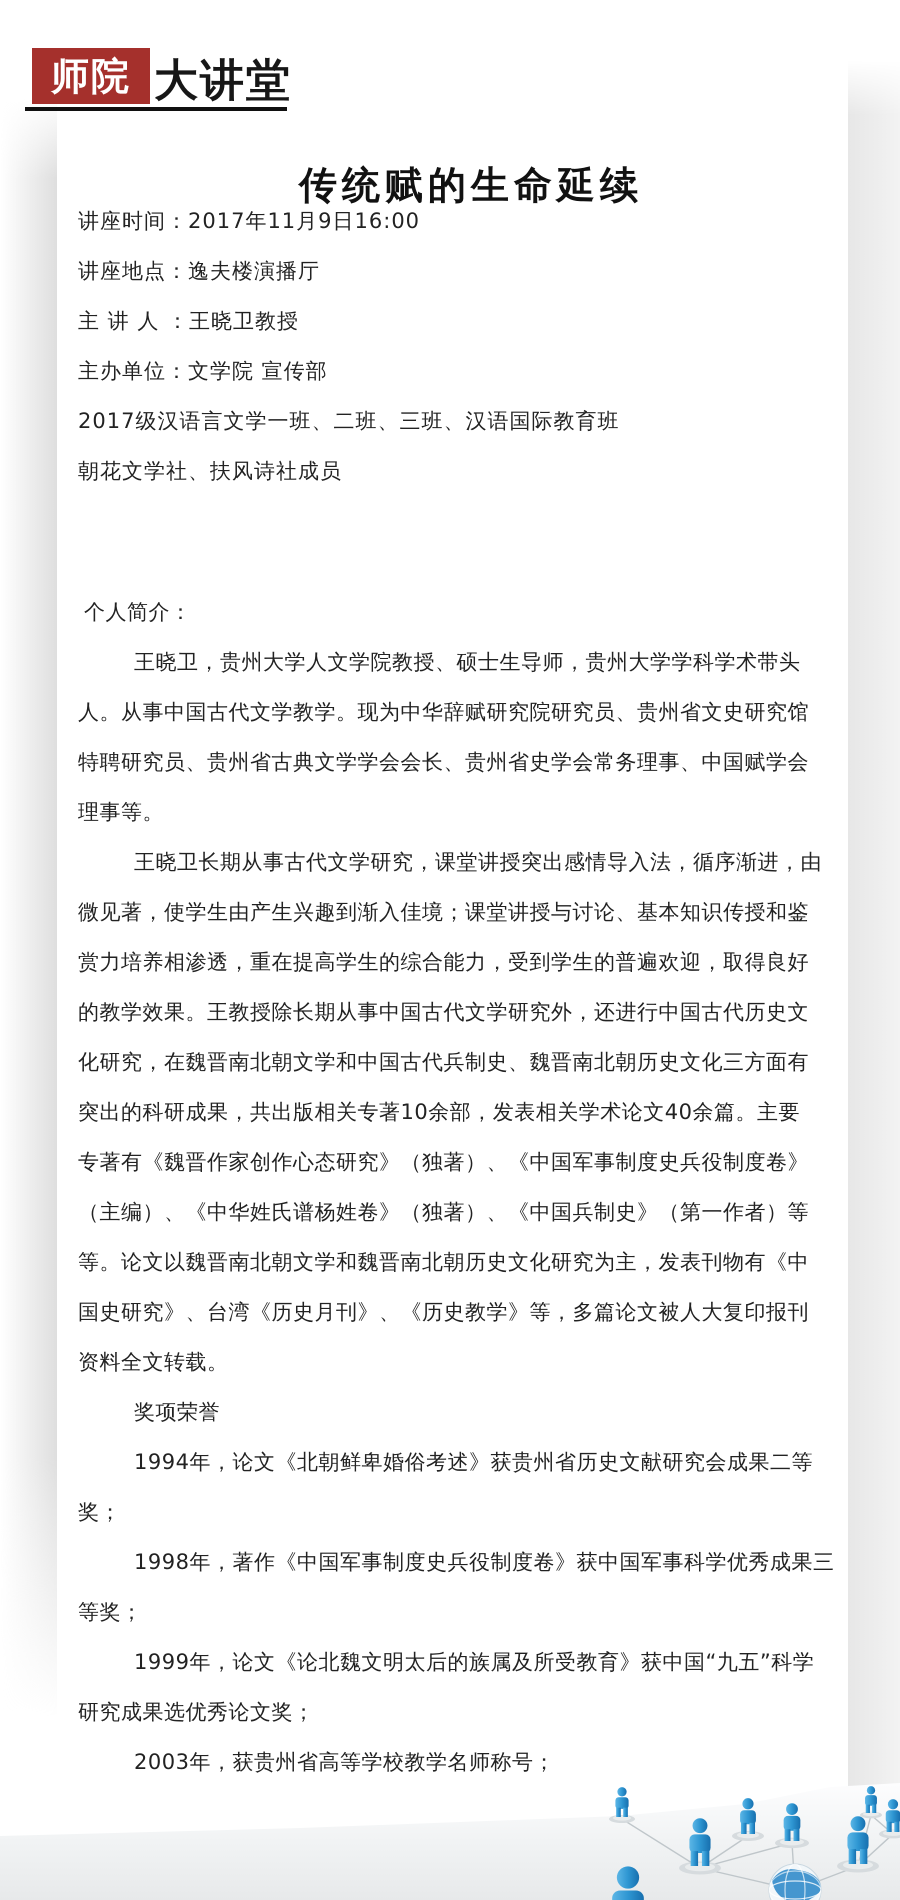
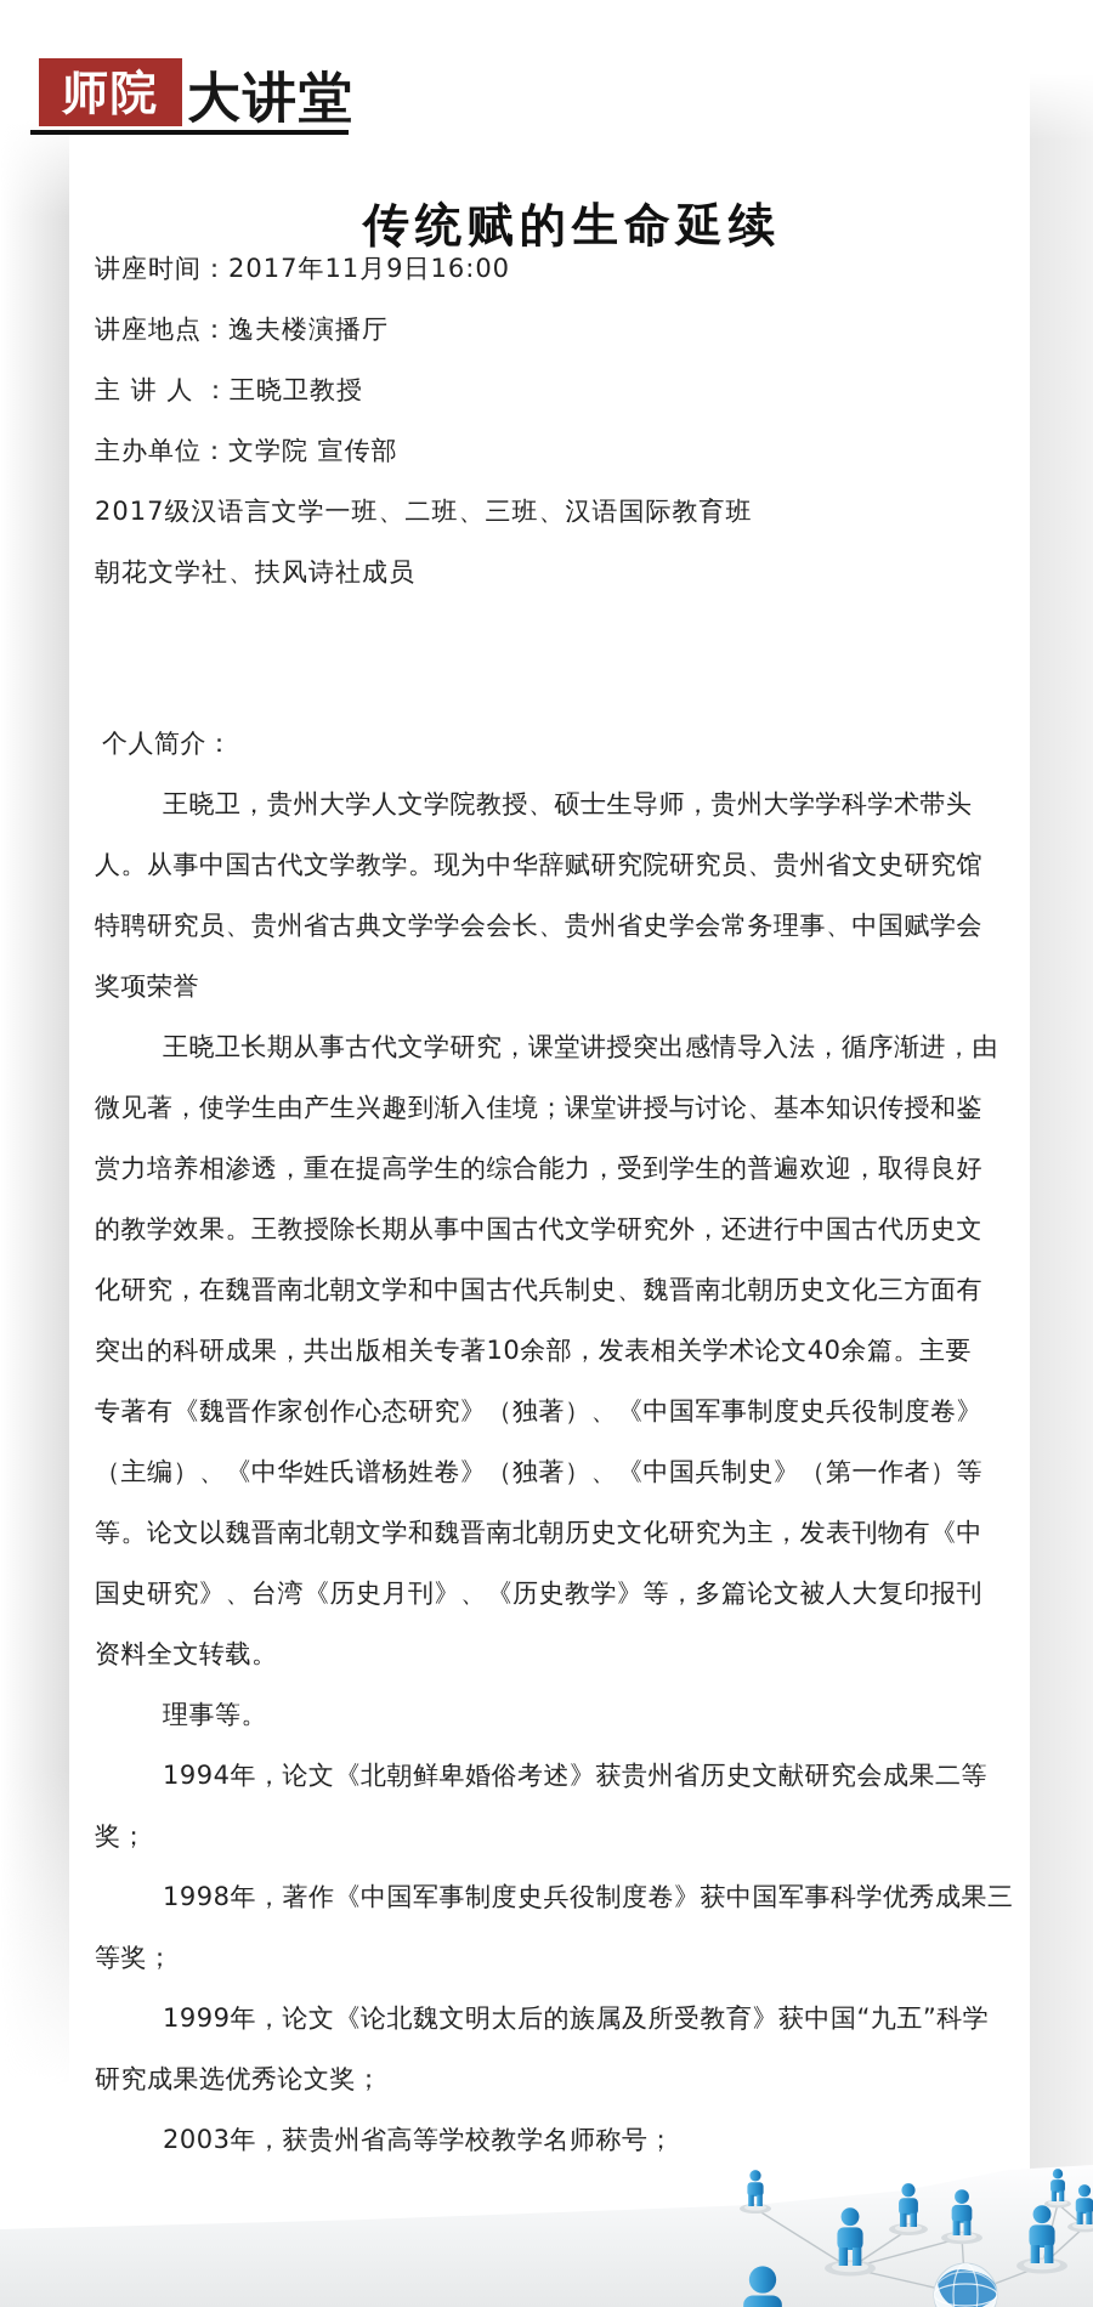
  师院
  大讲堂
  传统赋的生命延续
  讲座时间：2017年11月9日16:00
  讲座地点：逸夫楼演播厅
  主 讲 人 ：王晓卫教授
  主办单位：文学院 宣传部
  2017级汉语言文学一班、二班、三班、汉语国际教育班
  朝花文学社、扶风诗社成员
  个人简介：
  王晓卫，贵州大学人文学院教授、硕士生导师，贵州大学学科学术带头
  人。从事中国古代文学教学。现为中华辞赋研究院研究员、贵州省文史研究馆
  特聘研究员、贵州省古典文学学会会长、贵州省史学会常务理事、中国赋学会
- 理事等。
+ 奖项荣誉
  王晓卫长期从事古代文学研究，课堂讲授突出感情导入法，循序渐进，由
  微见著，使学生由产生兴趣到渐入佳境；课堂讲授与讨论、基本知识传授和鉴
  赏力培养相渗透，重在提高学生的综合能力，受到学生的普遍欢迎，取得良好
  的教学效果。王教授除长期从事中国古代文学研究外，还进行中国古代历史文
  化研究，在魏晋南北朝文学和中国古代兵制史、魏晋南北朝历史文化三方面有
  突出的科研成果，共出版相关专著10余部，发表相关学术论文40余篇。主要
  专著有《魏晋作家创作心态研究》（独著）、《中国军事制度史兵役制度卷》
  （主编）、《中华姓氏谱杨姓卷》（独著）、《中国兵制史》（第一作者）等
  等。论文以魏晋南北朝文学和魏晋南北朝历史文化研究为主，发表刊物有《中
  国史研究》、台湾《历史月刊》、《历史教学》等，多篇论文被人大复印报刊
  资料全文转载。
- 奖项荣誉
+ 理事等。
  1994年，论文《北朝鲜卑婚俗考述》获贵州省历史文献研究会成果二等
  奖；
  1998年，著作《中国军事制度史兵役制度卷》获中国军事科学优秀成果三
  等奖；
  1999年，论文《论北魏文明太后的族属及所受教育》获中国“九五”科学
  研究成果选优秀论文奖；
  2003年，获贵州省高等学校教学名师称号；
